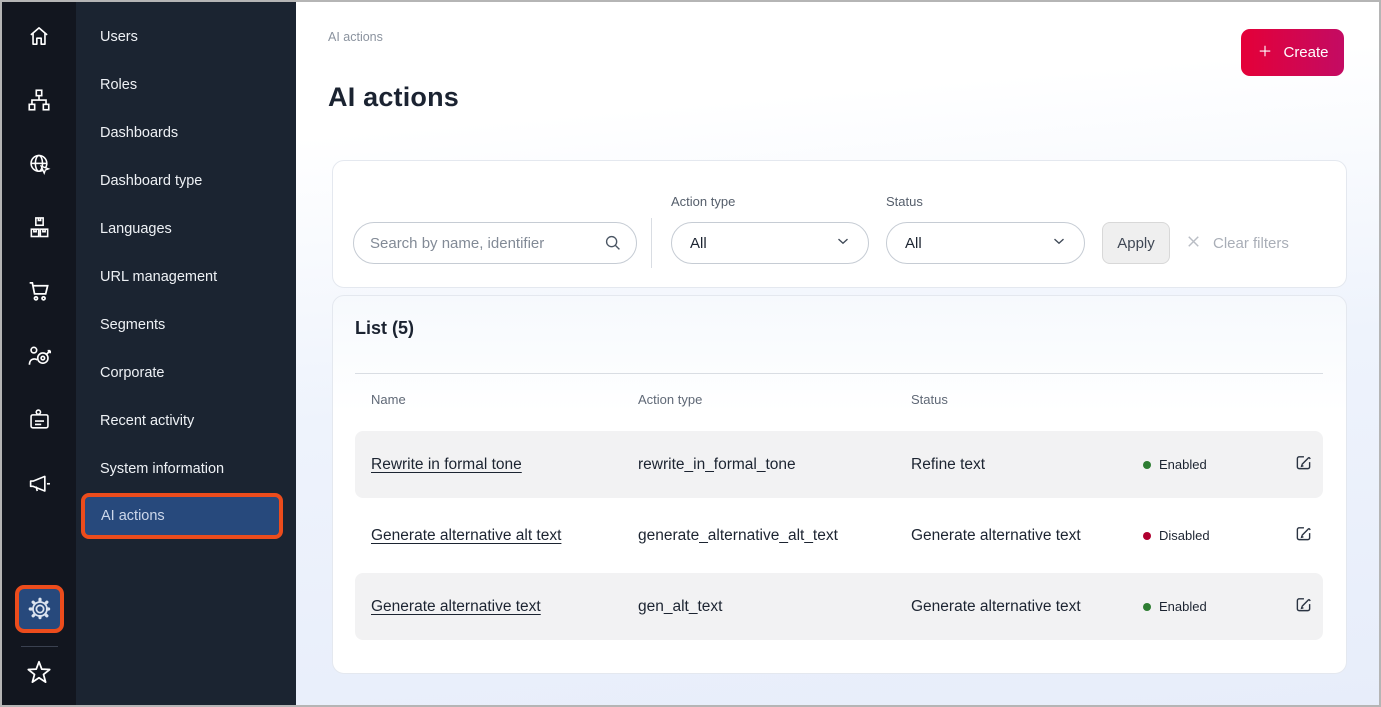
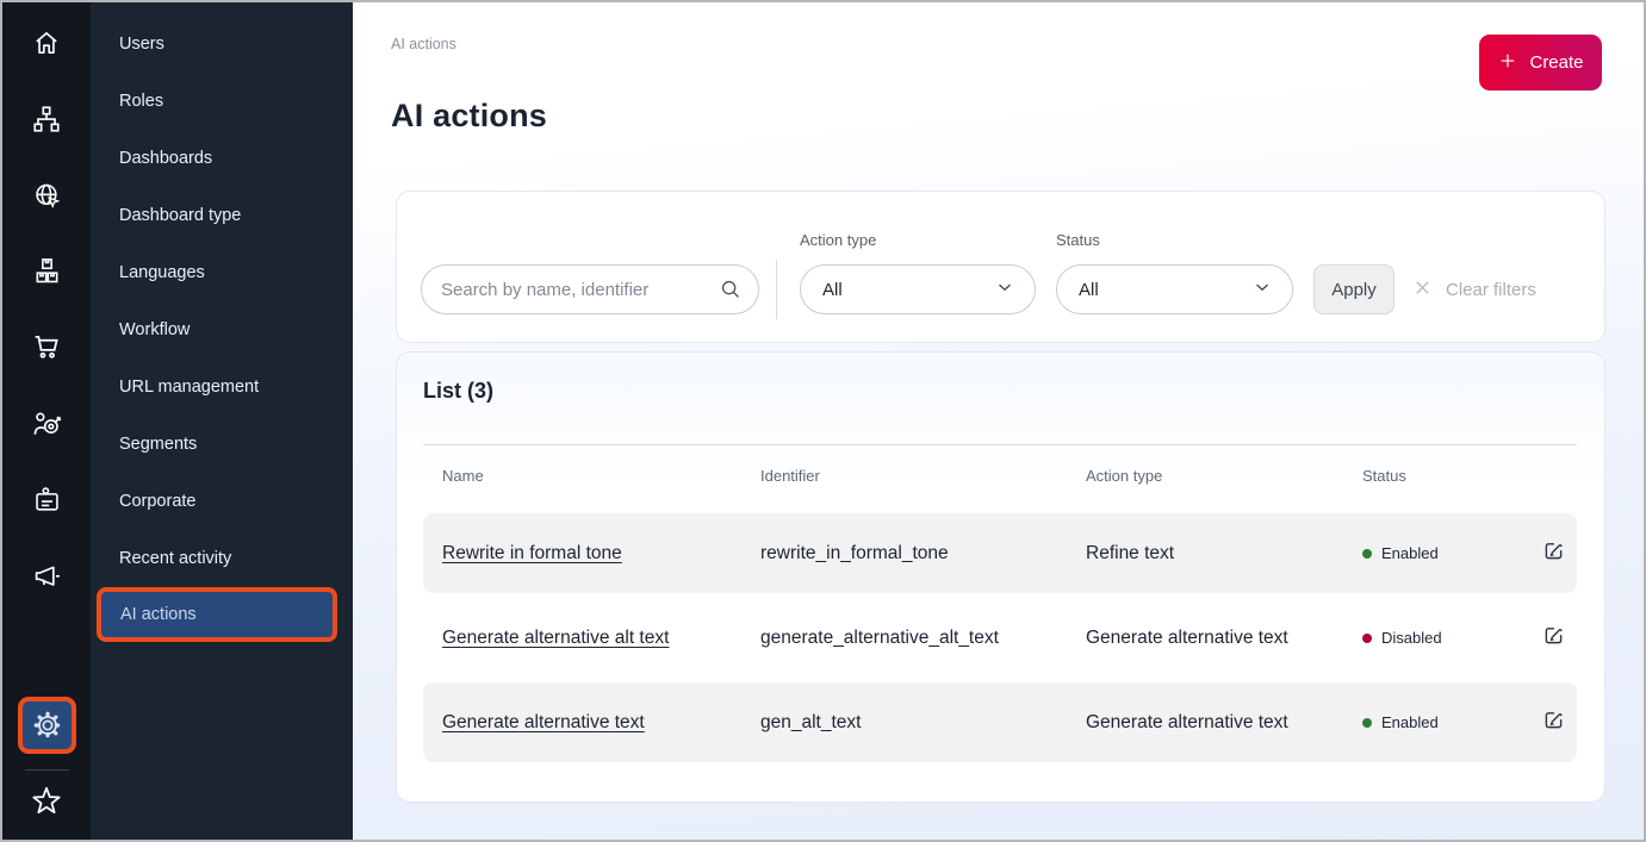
  Users
  Roles
  Dashboards
  Dashboard type
  Languages
+ Workflow
  URL management
  Segments
  Corporate
  Recent activity
- System information
  AI actions
  AI actions
  Create
  AI actions
  Search by name, identifier
  Action type
  All
  Status
  All
  Apply
  Clear filters
- List (5)
+ List (3)
  Name
+ Identifier
  Action type
  Status
  Rewrite in formal tone
  rewrite_in_formal_tone
  Refine text
  Enabled
  Generate alternative alt text
  generate_alternative_alt_text
  Generate alternative text
  Disabled
  Generate alternative text
  gen_alt_text
  Generate alternative text
  Enabled
